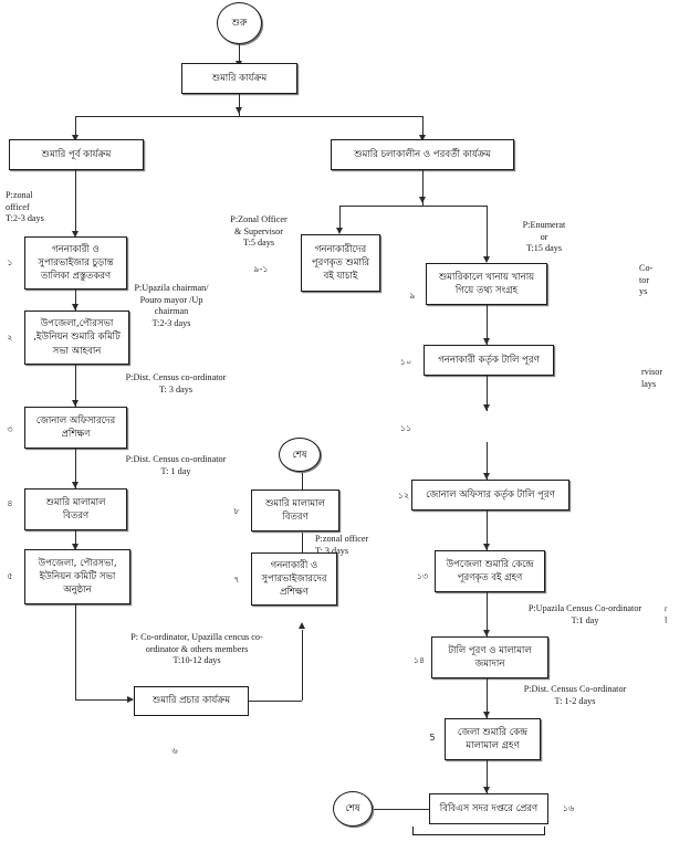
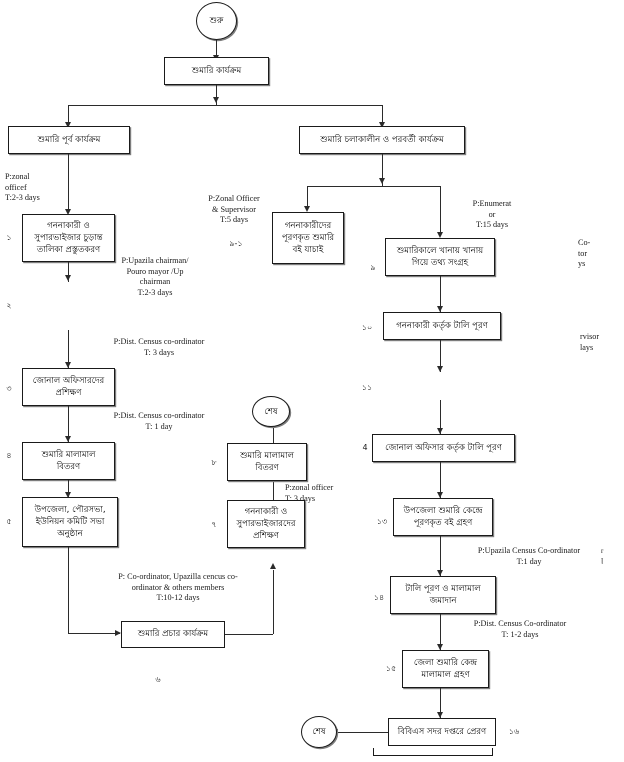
  শুরু
  শুমারি কার্যক্রম
  শুমারি পূর্ব কার্যক্রম
  শুমারি চলাকালীন ও পরবর্তী কার্যক্রম
  P:zonal
  officef
  T:2-3 days
  গননাকারী ও
  সুপারভাইজার চুড়ান্ত
  তালিকা প্রস্তুতকরণ
  ১
  P:Upazila chairman/
  Pouro mayor /Up
  chairman
  T:2-3 days
- উপজেলা,পৌরসভা
- ,ইউনিয়ন শুমারি কমিটি
- সভা আহবান
  ২
  P:Dist. Census co-ordinator
  T: 3 days
  জোনাল অফিসারদের
  প্রশিক্ষণ
  ৩
  P:Dist. Census co-ordinator
  T: 1 day
  শুমারি মালামাল
  বিতরণ
  ৪
  উপজেলা, পৌরসভা,
  ইউনিয়ন কমিটি সভা
  অনুষ্ঠান
  ৫
  P: Co-ordinator, Upazilla cencus co-
  ordinator & others members
  T:10-12 days
  শুমারি প্রচার কার্যক্রম
  ৬
  গননাকারী ও
  সুপারভাইজারদের
  প্রশিক্ষণ
  ৭
  P:zonal officer
  T: 3 days
  শুমারি মালামাল
  বিতরণ
  ৮
  শেষ
  P:Zonal Officer
  & Supervisor
  T:5 days
  ৯-১
  গননাকারীদের
  পূরণকৃত শুমারি
  বই যাচাই
  P:Enumerat
  or
  T:15 days
  শুমারিকালে খানায় খানায়
  গিয়ে তথ্য সংগ্রহ
  ৯
  Co-
  tor
  ys
  গননাকারী কর্তৃক টালি পূরণ
  ১০
  rvisor
  lays
  ১১
  জোনাল অফিসার কর্তৃক টালি পূরণ
- ১২
+ 4
  উপজেলা শুমারি কেন্দ্রে
  পূরণকৃত বই গ্রহণ
  ১৩
  P:Upazila Census Co-ordinator
  T:1 day
  r
  ꞁ
  টালি পূরণ ও মালামাল
  জমাদান
  ১৪
  P:Dist. Census Co-ordinator
  T: 1-2 days
  জেলা শুমারি কেন্দ্র
  মালামাল গ্রহণ
- 5
+ ১৫
  বিবিএস সদর দপ্তরে প্রেরণ
  ১৬
  শেষ
